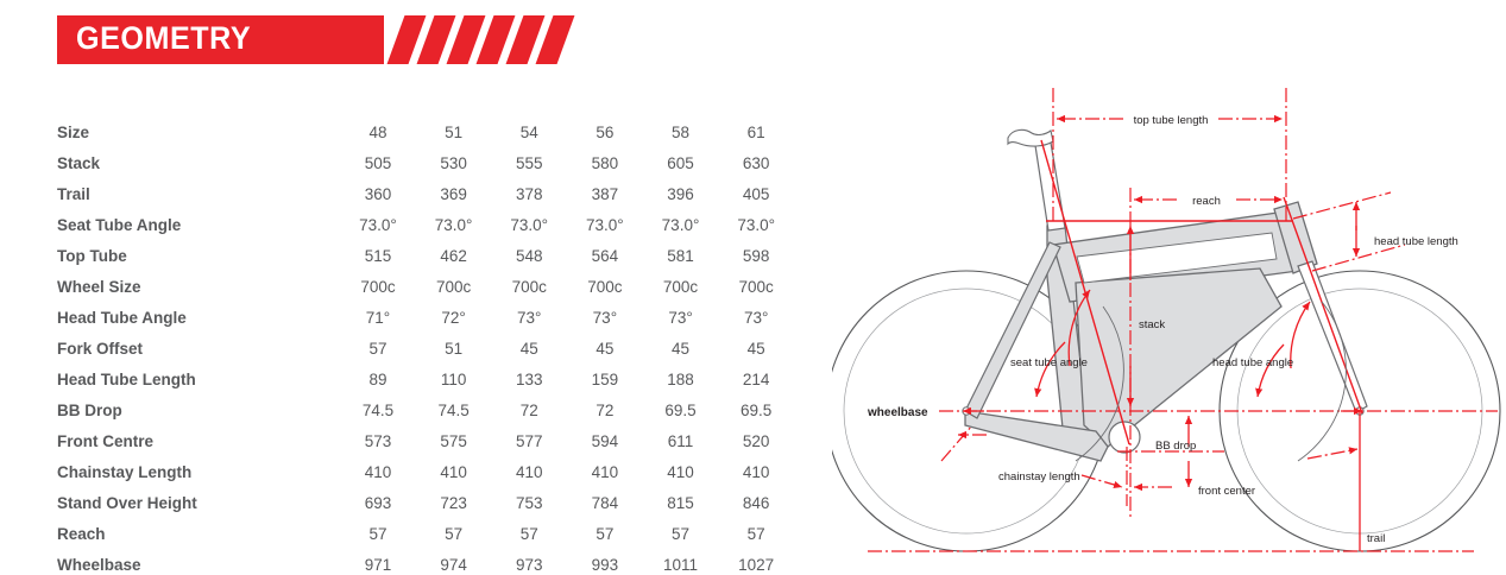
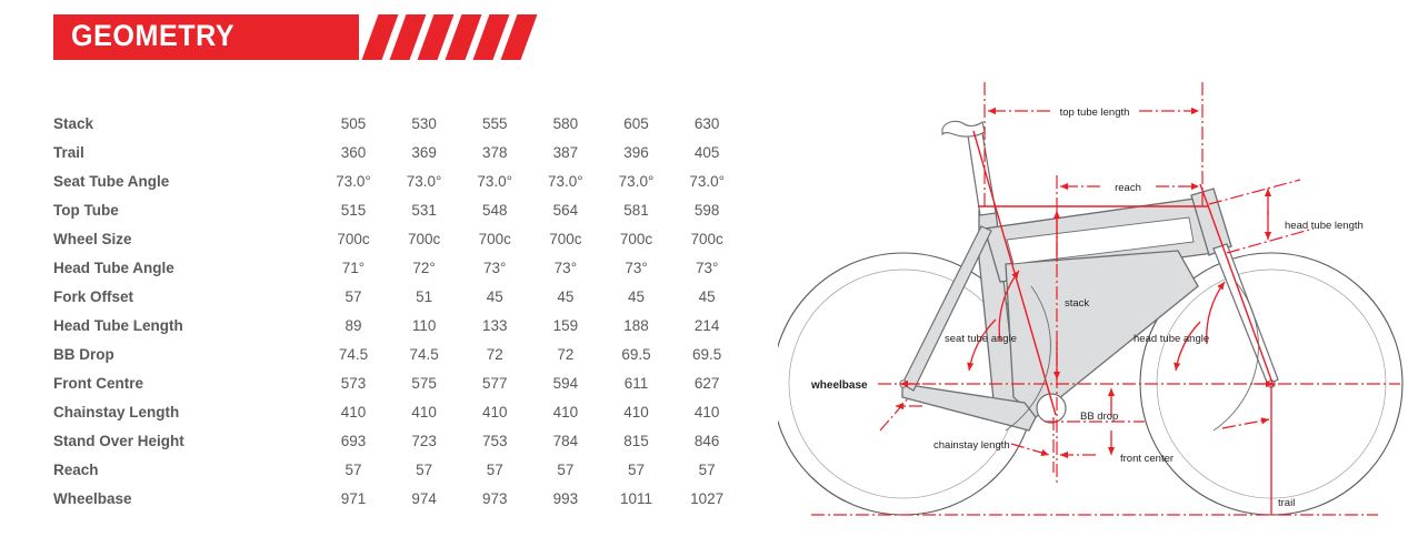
  GEOMETRY
- Size	48	51	54	56	58	61
  Stack	505	530	555	580	605	630
  Trail	360	369	378	387	396	405
  Seat Tube Angle	73.0°	73.0°	73.0°	73.0°	73.0°	73.0°
- Top Tube	515	462	548	564	581	598
+ Top Tube	515	531	548	564	581	598
  Wheel Size	700c	700c	700c	700c	700c	700c
  Head Tube Angle	71°	72°	73°	73°	73°	73°
  Fork Offset	57	51	45	45	45	45
  Head Tube Length	89	110	133	159	188	214
  BB Drop	74.5	74.5	72	72	69.5	69.5
- Front Centre	573	575	577	594	611	520
+ Front Centre	573	575	577	594	611	627
  Chainstay Length	410	410	410	410	410	410
  Stand Over Height	693	723	753	784	815	846
  Reach	57	57	57	57	57	57
  Wheelbase	971	974	973	993	1011	1027
  top tube length
  reach
  head tube length
  stack
  seat tube angle
  head tube angle
  BB drop
  chainstay length
  front center
  wheelbase
  trail
